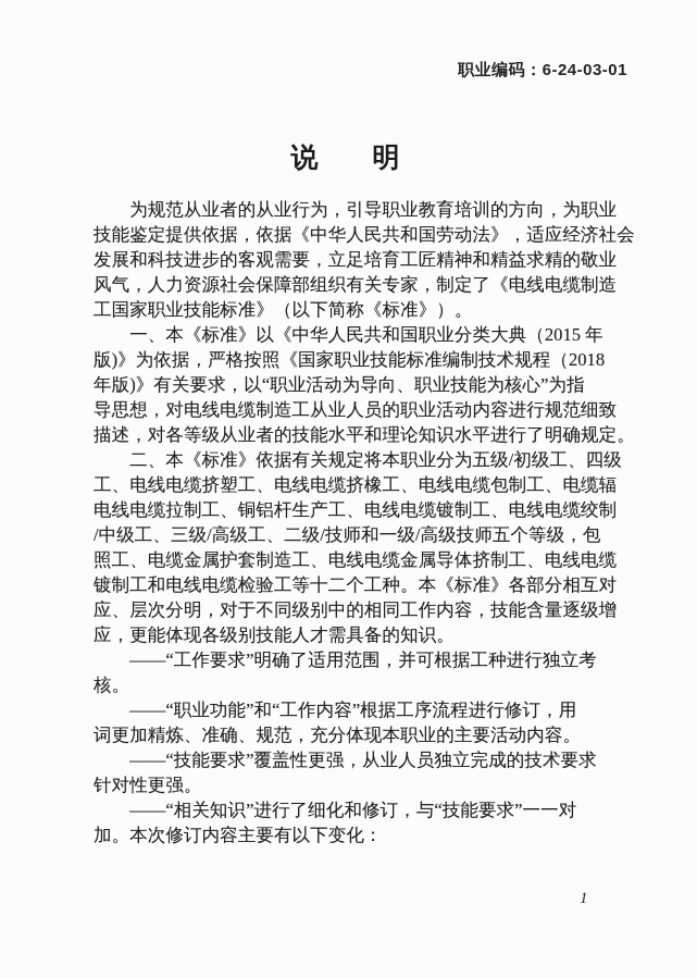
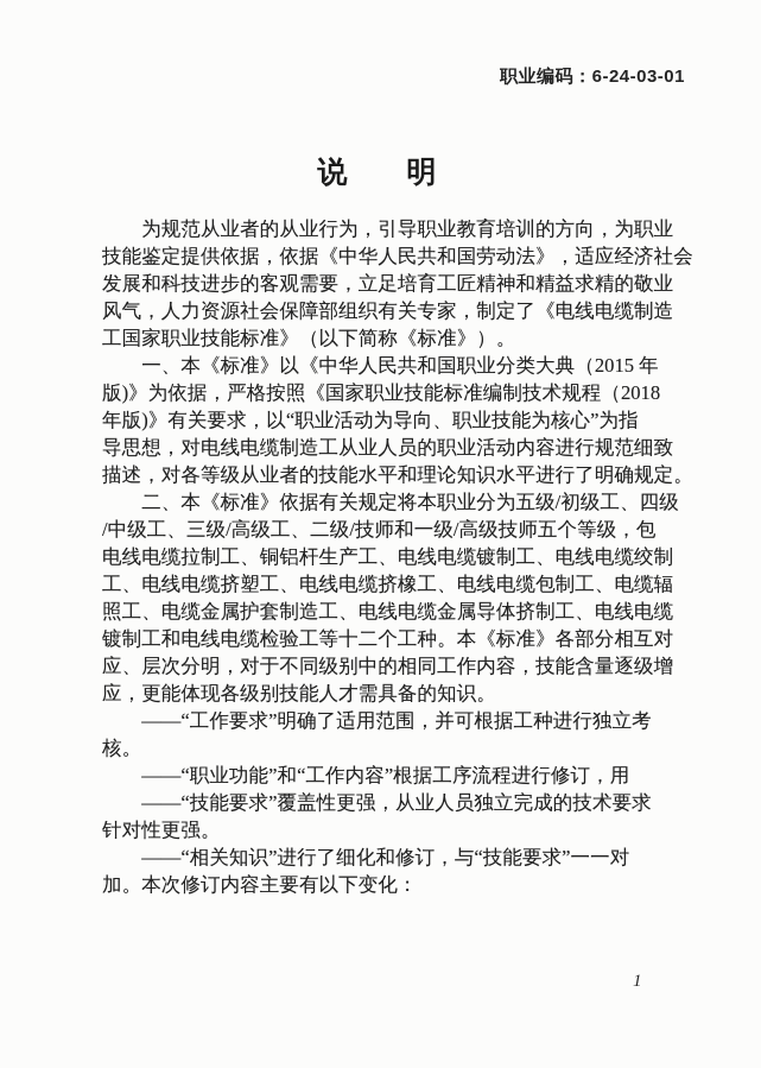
  职业编码：6-24-03-01
  说 明
  为规范从业者的从业行为，引导职业教育培训的方向，为职业
  技能鉴定提供依据，依据《中华人民共和国劳动法》，适应经济社会
  发展和科技进步的客观需要，立足培育工匠精神和精益求精的敬业
  风气，人力资源社会保障部组织有关专家，制定了《电线电缆制造
  工国家职业技能标准》（以下简称《标准》）。
  一、本《标准》以《中华人民共和国职业分类大典（2015 年
  版)》为依据，严格按照《国家职业技能标准编制技术规程（2018
  年版)》有关要求，以“职业活动为导向、职业技能为核心”为指
  导思想，对电线电缆制造工从业人员的职业活动内容进行规范细致
  描述，对各等级从业者的技能水平和理论知识水平进行了明确规定。
  二、本《标准》依据有关规定将本职业分为五级/初级工、四级
- 工、电线电缆挤塑工、电线电缆挤橡工、电线电缆包制工、电缆辐
+ /中级工、三级/高级工、二级/技师和一级/高级技师五个等级，包
  电线电缆拉制工、铜铝杆生产工、电线电缆镀制工、电线电缆绞制
- /中级工、三级/高级工、二级/技师和一级/高级技师五个等级，包
+ 工、电线电缆挤塑工、电线电缆挤橡工、电线电缆包制工、电缆辐
  照工、电缆金属护套制造工、电线电缆金属导体挤制工、电线电缆
  镀制工和电线电缆检验工等十二个工种。本《标准》各部分相互对
  应、层次分明，对于不同级别中的相同工作内容，技能含量逐级增
  应，更能体现各级别技能人才需具备的知识。
  ——“工作要求”明确了适用范围，并可根据工种进行独立考
  核。
  ——“职业功能”和“工作内容”根据工序流程进行修订，用
- 词更加精炼、准确、规范，充分体现本职业的主要活动内容。
  ——“技能要求”覆盖性更强，从业人员独立完成的技术要求
  针对性更强。
  ——“相关知识”进行了细化和修订，与“技能要求”一一对
  加。本次修订内容主要有以下变化：
  1
